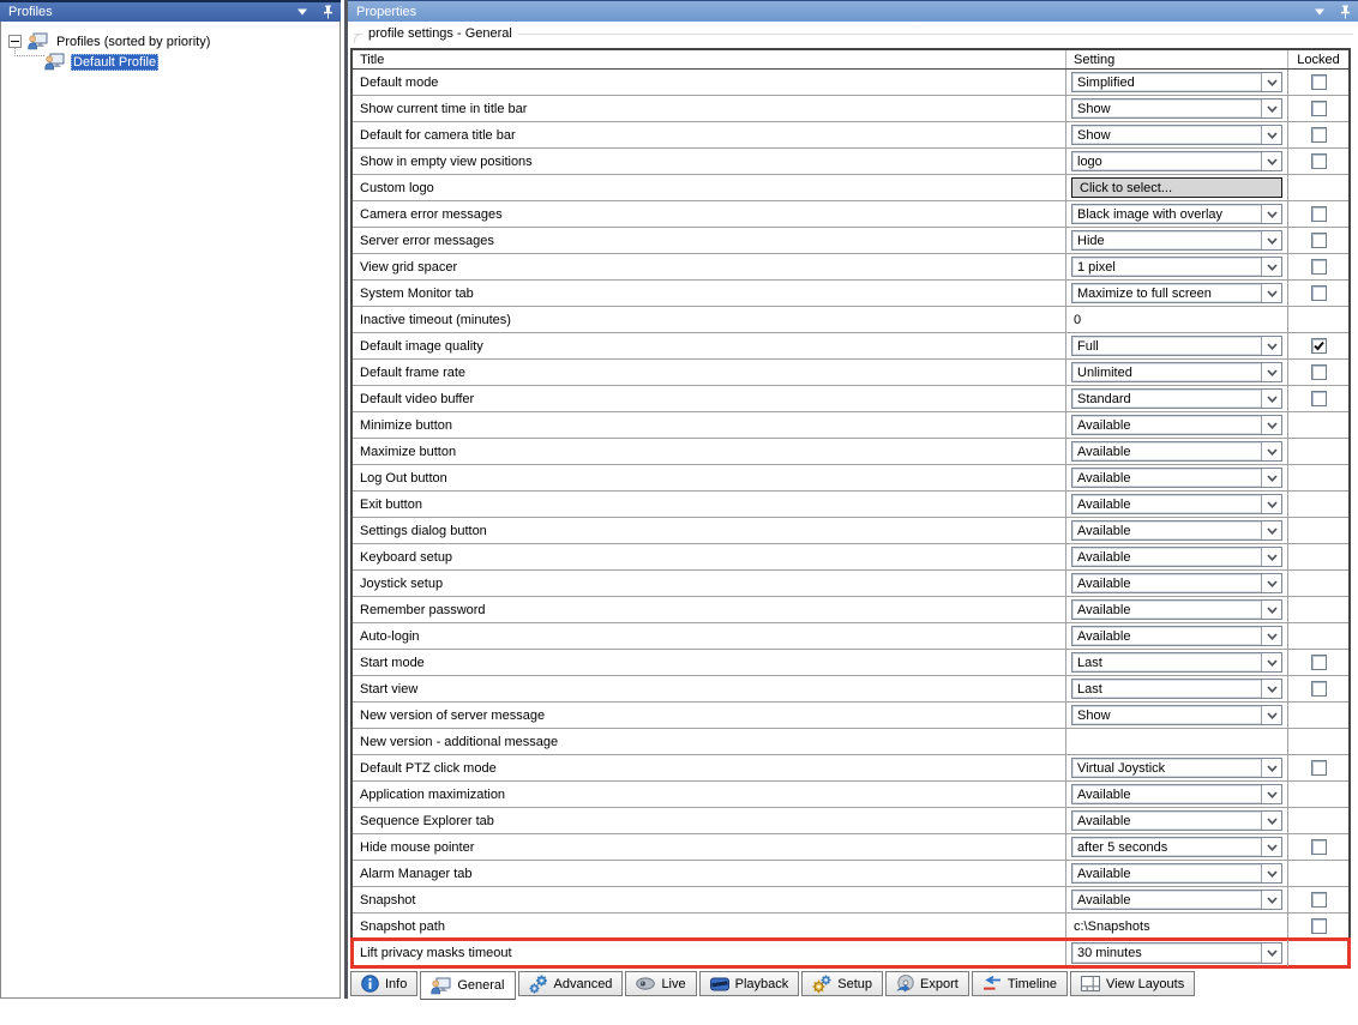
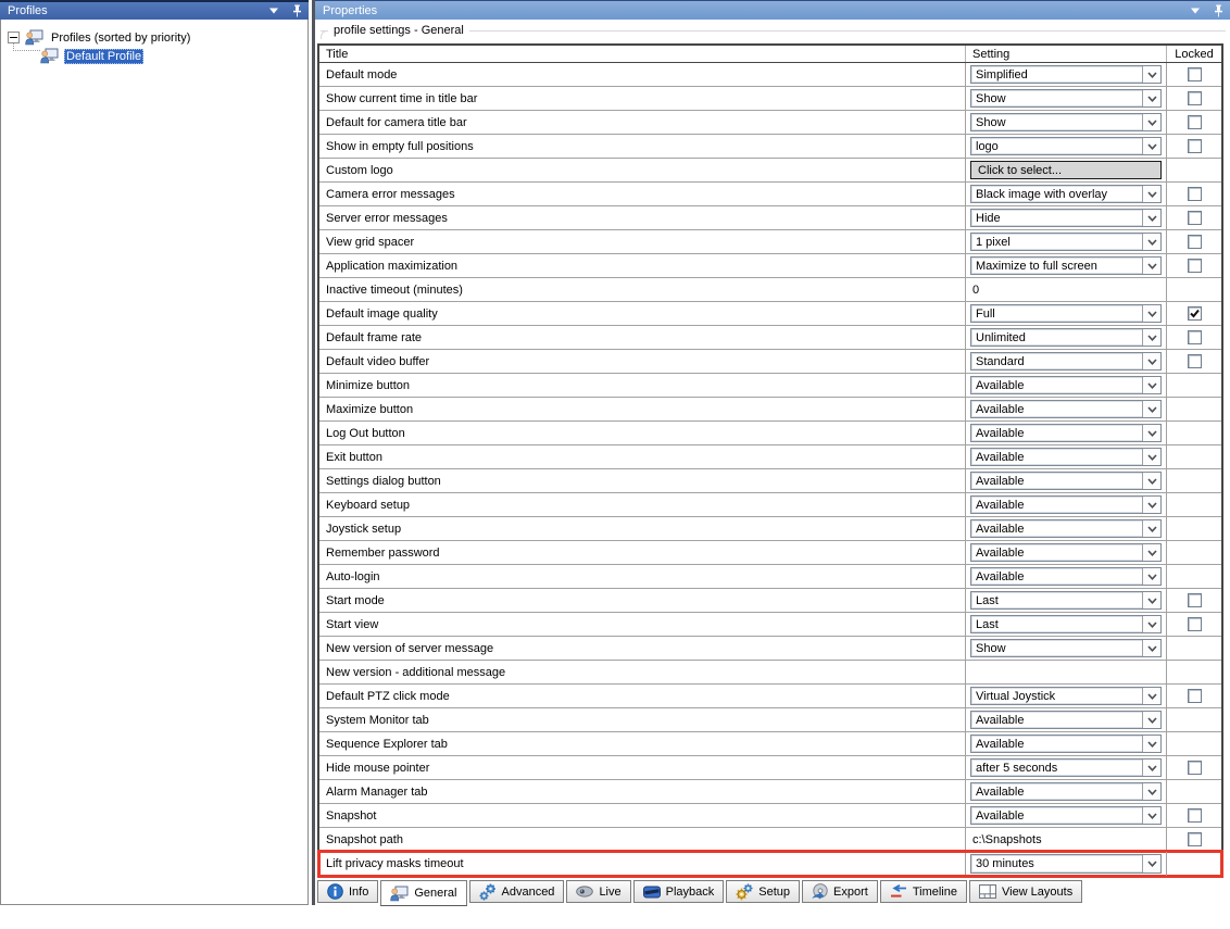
  Profiles
  Profiles (sorted by priority)
  Default Profile
  Properties
  profile settings - General
  Title
  Setting
  Locked
  Default mode
  Simplified
  Show current time in title bar
  Show
  Default for camera title bar
  Show
- Show in empty view positions
+ Show in empty full positions
  logo
  Custom logo
  Click to select...
  Camera error messages
  Black image with overlay
  Server error messages
  Hide
  View grid spacer
  1 pixel
- System Monitor tab
+ Application maximization
  Maximize to full screen
  Inactive timeout (minutes)
  0
  Default image quality
  Full
  Default frame rate
  Unlimited
  Default video buffer
  Standard
  Minimize button
  Available
  Maximize button
  Available
  Log Out button
  Available
  Exit button
  Available
  Settings dialog button
  Available
  Keyboard setup
  Available
  Joystick setup
  Available
  Remember password
  Available
  Auto-login
  Available
  Start mode
  Last
  Start view
  Last
  New version of server message
  Show
  New version - additional message
  Default PTZ click mode
  Virtual Joystick
- Application maximization
+ System Monitor tab
  Available
  Sequence Explorer tab
  Available
  Hide mouse pointer
  after 5 seconds
  Alarm Manager tab
  Available
  Snapshot
  Available
  Snapshot path
  c:\Snapshots
  Lift privacy masks timeout
  30 minutes
  Info
  General
  Advanced
  Live
  Playback
  Setup
  Export
  Timeline
  View Layouts
